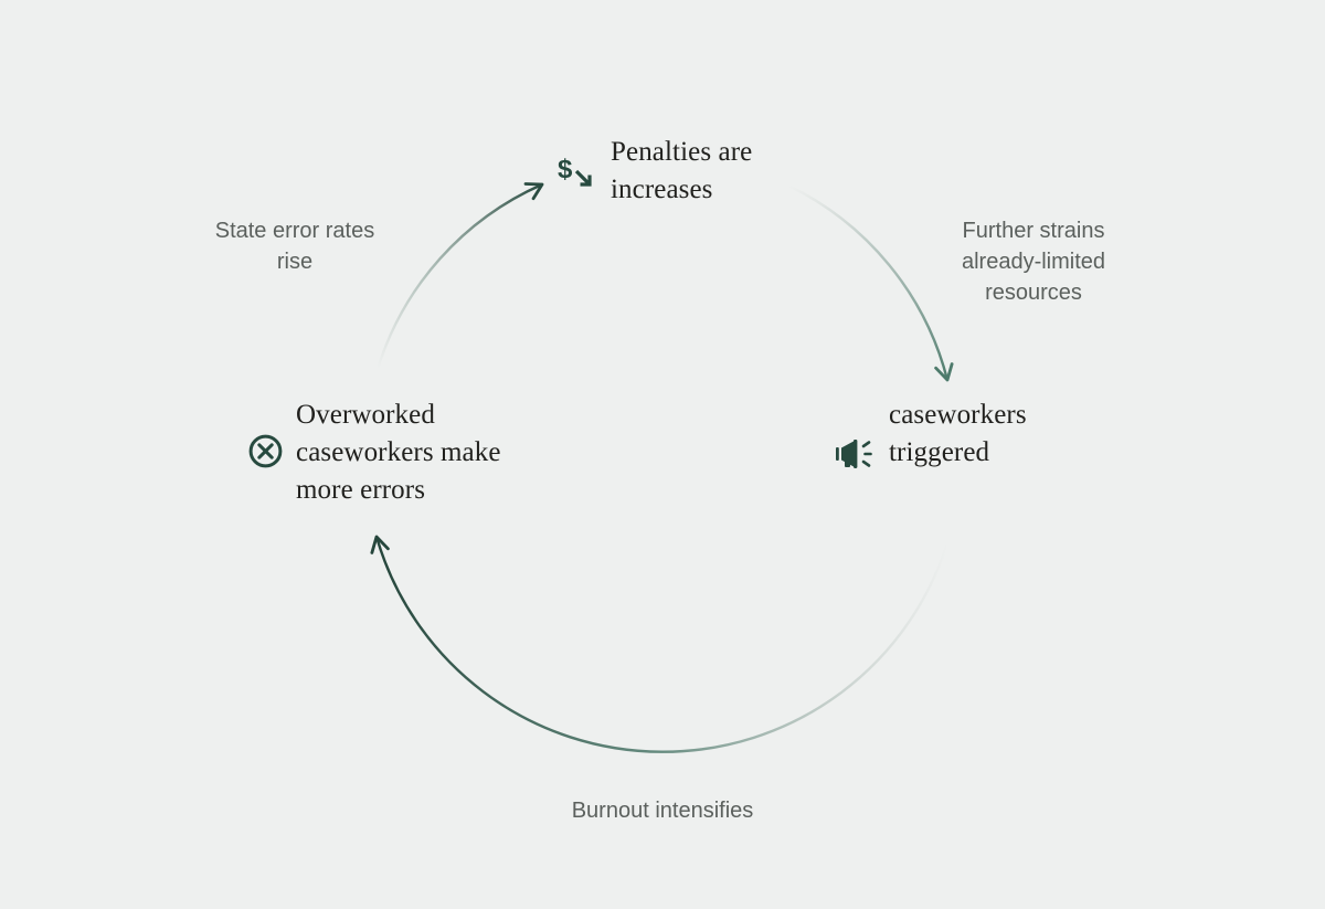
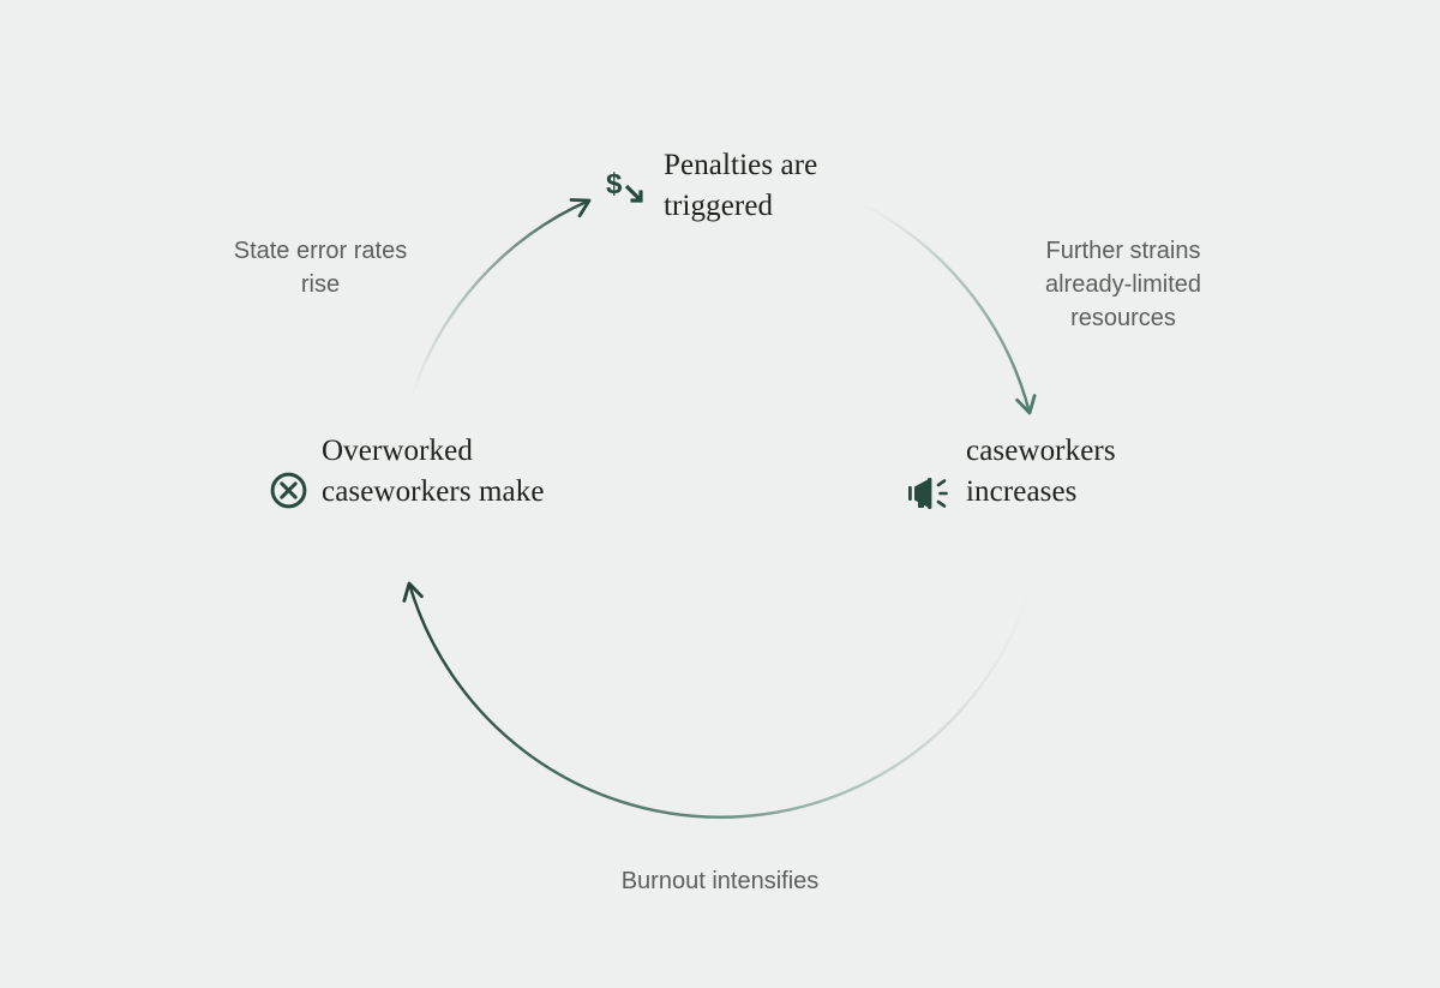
  $
  Penalties are
- increases
+ triggered
  caseworkers
- triggered
+ increases
  Overworked
  caseworkers make
- more errors
  State error rates
  rise
  Further strains
  already-limited
  resources
  Burnout intensifies
